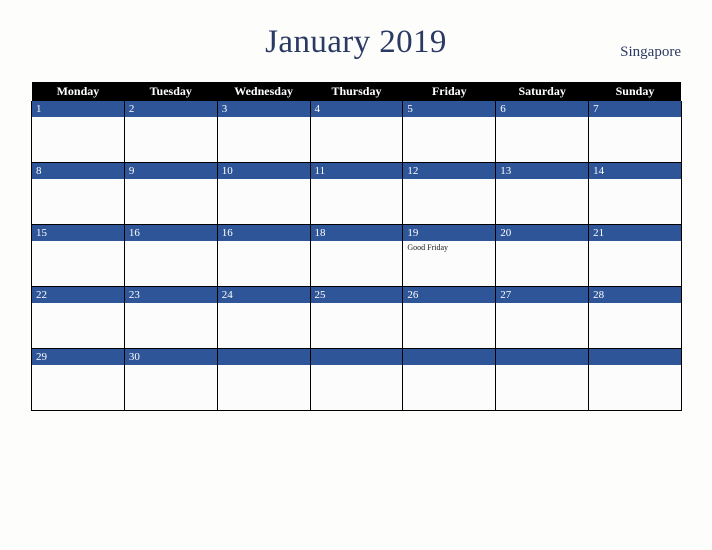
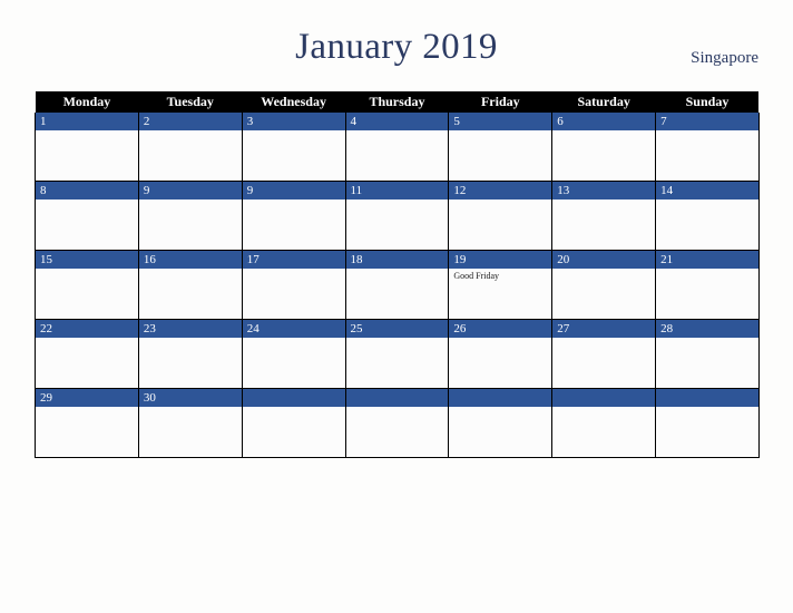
  January 2019
  Singapore
  Monday	Tuesday	Wednesday	Thursday	Friday	Saturday	Sunday
  1	2	3	4	5	6	7
- 8	9	10	11	12	13	14
+ 8	9	9	11	12	13	14
- 15	16	16	18	19Good Friday	20	21
+ 15	16	17	18	19Good Friday	20	21
  22	23	24	25	26	27	28
  29	30
